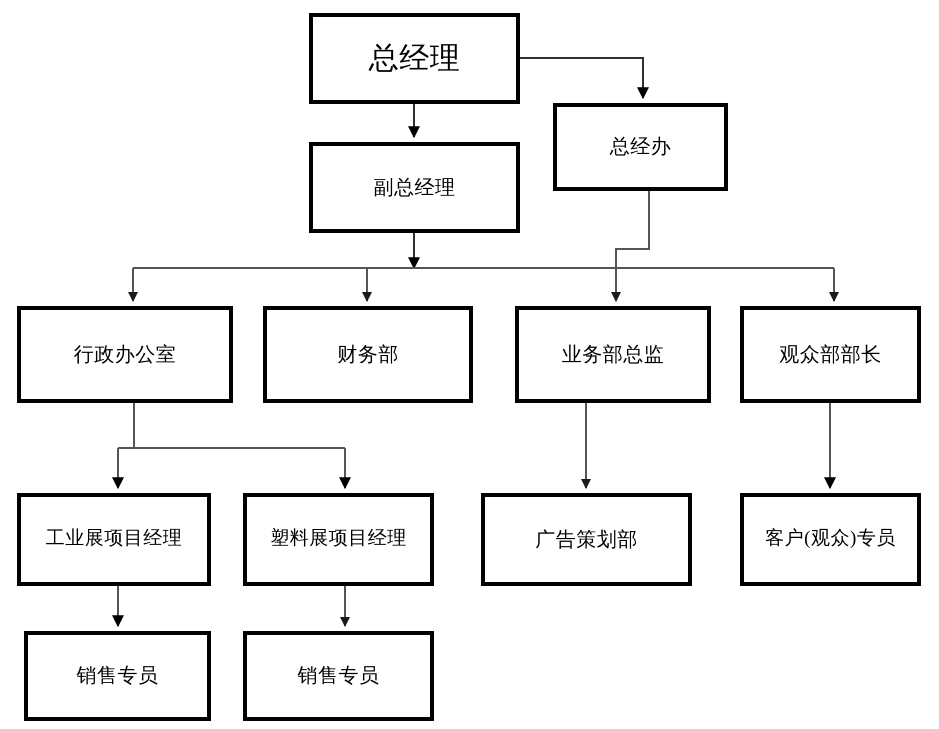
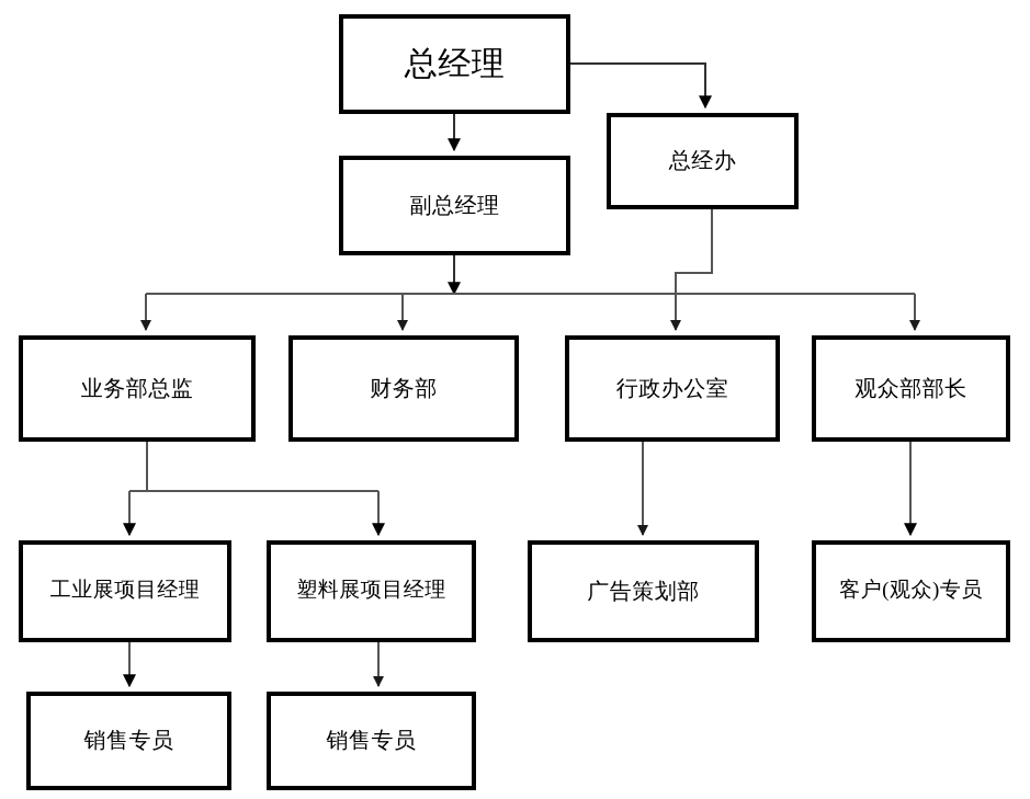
  总经理
  总经办
  副总经理
- 行政办公室
+ 业务部总监
  财务部
- 业务部总监
+ 行政办公室
  观众部部长
  工业展项目经理
  塑料展项目经理
  广告策划部
  客户(观众)专员
  销售专员
  销售专员
